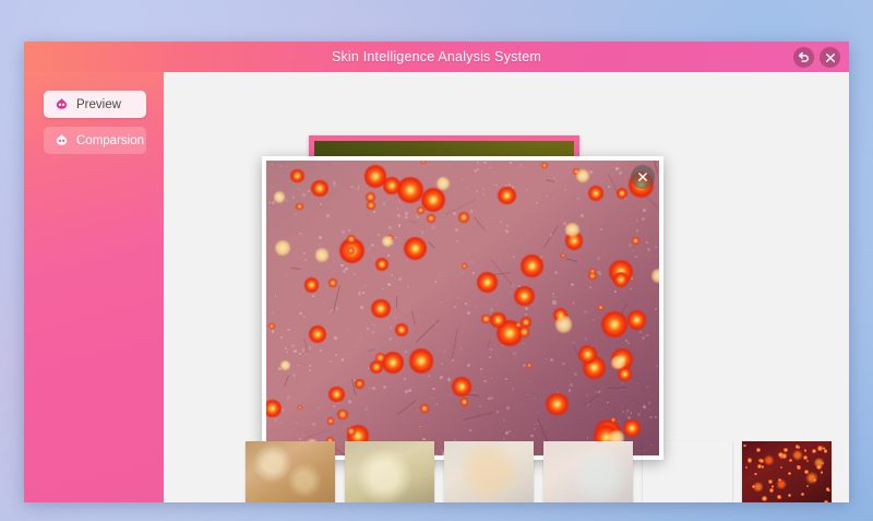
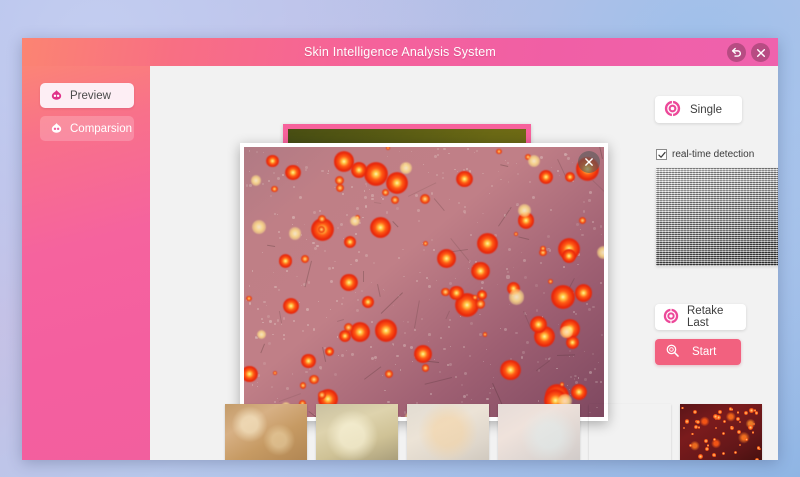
  Skin Intelligence Analysis System
  Preview
  Comparsion
+ Single
+ real-time detection
+ Retake Last
+ Start
